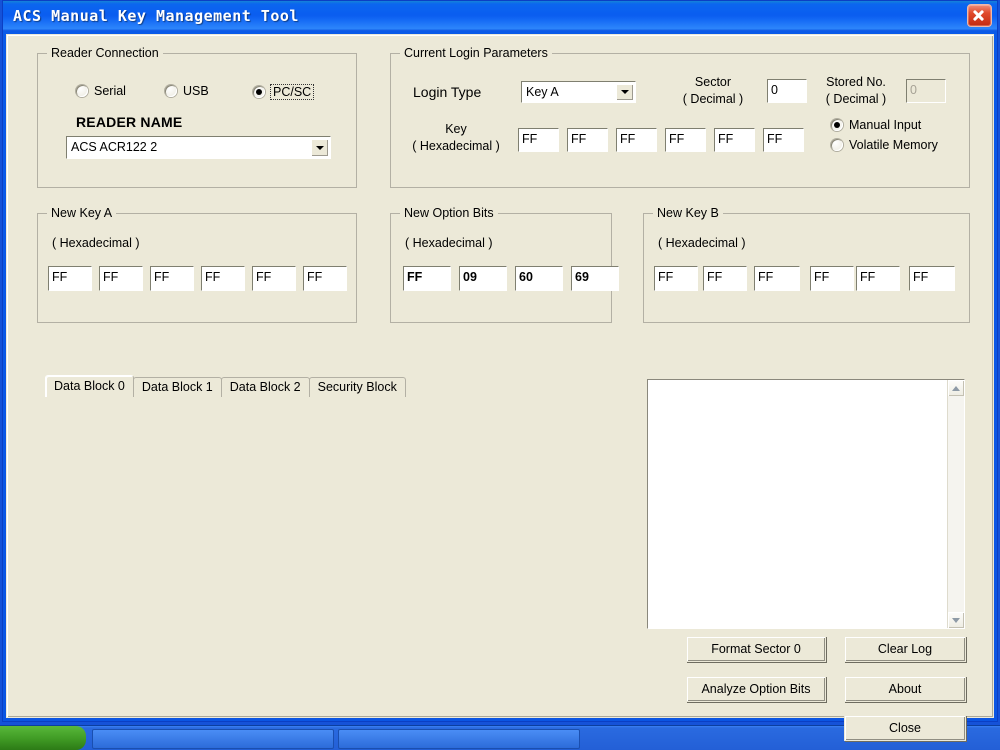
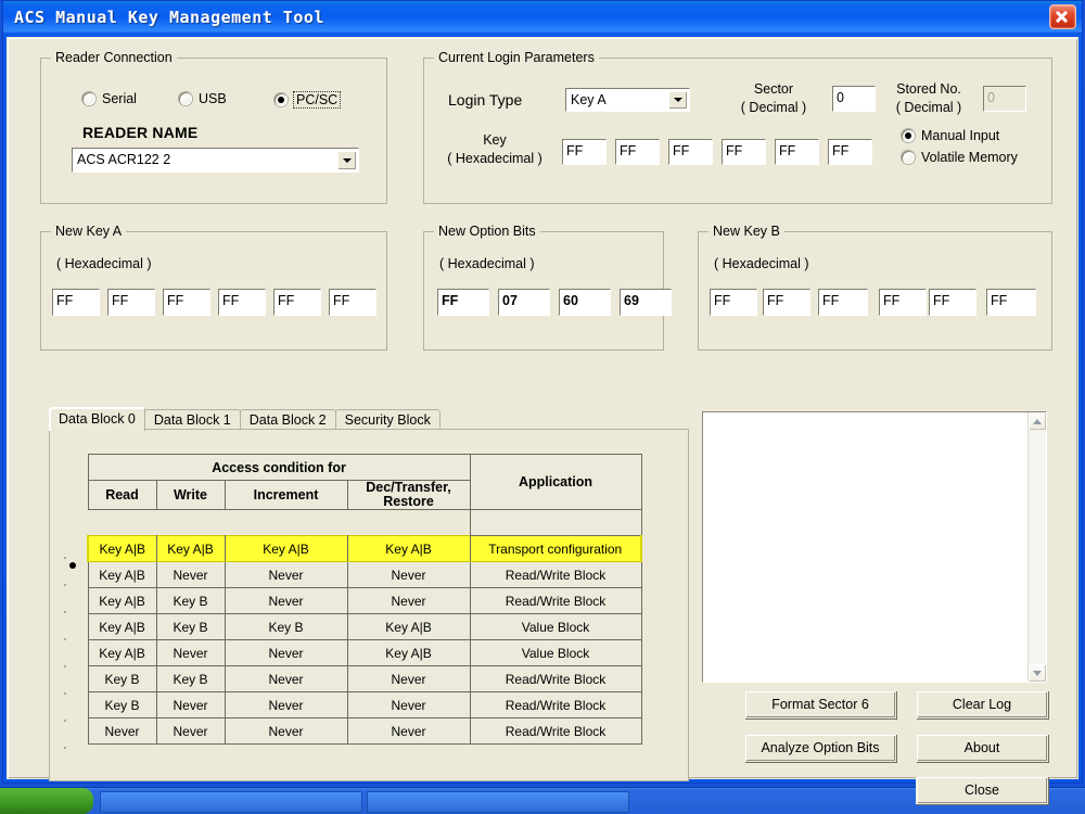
  ACS Manual Key Management Tool
  Reader Connection
  Serial
  USB
  PC/SC
  READER NAME
  ACS ACR122 2
  Current Login Parameters
  Login Type
  Key A
  Sector
  ( Decimal )
  0
  Stored No.
  ( Decimal )
  0
  Key
  ( Hexadecimal )
  FF
  FF
  FF
  FF
  FF
  FF
  Manual Input
  Volatile Memory
  New Key A
  ( Hexadecimal )
  FF
  FF
  FF
  FF
  FF
  FF
  New Option Bits
  ( Hexadecimal )
  FF
- 09
+ 07
  60
  69
  New Key B
  ( Hexadecimal )
  FF
  FF
  FF
  FF
  FF
  FF
  Data Block 0
  Data Block 1
  Data Block 2
  Security Block
+ Access condition for	Application
+ Read	Write	Increment	Dec/Transfer, Restore
+ Key A|B	Key A|B	Key A|B	Key A|B	Transport configuration
+ Key A|B	Never	Never	Never	Read/Write Block
+ Key A|B	Key B	Never	Never	Read/Write Block
+ Key A|B	Key B	Key B	Key A|B	Value Block
+ Key A|B	Never	Never	Key A|B	Value Block
+ Key B	Key B	Never	Never	Read/Write Block
+ Key B	Never	Never	Never	Read/Write Block
+ Never	Never	Never	Never	Read/Write Block
- Format Sector 0
+ Format Sector 6
  Clear Log
  Analyze Option Bits
  About
  Close
